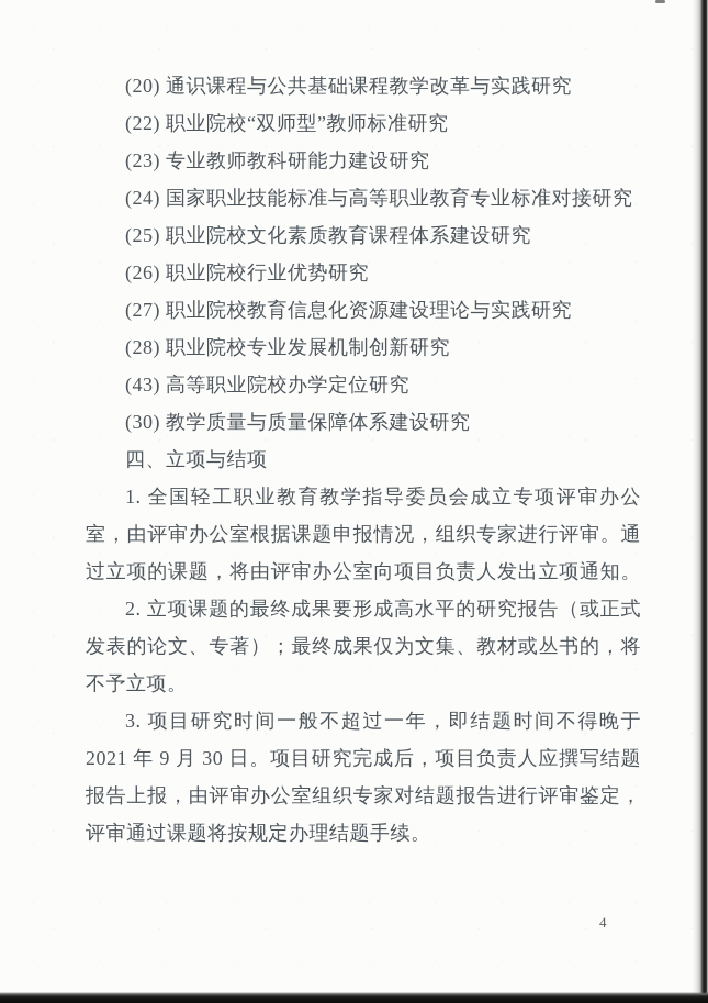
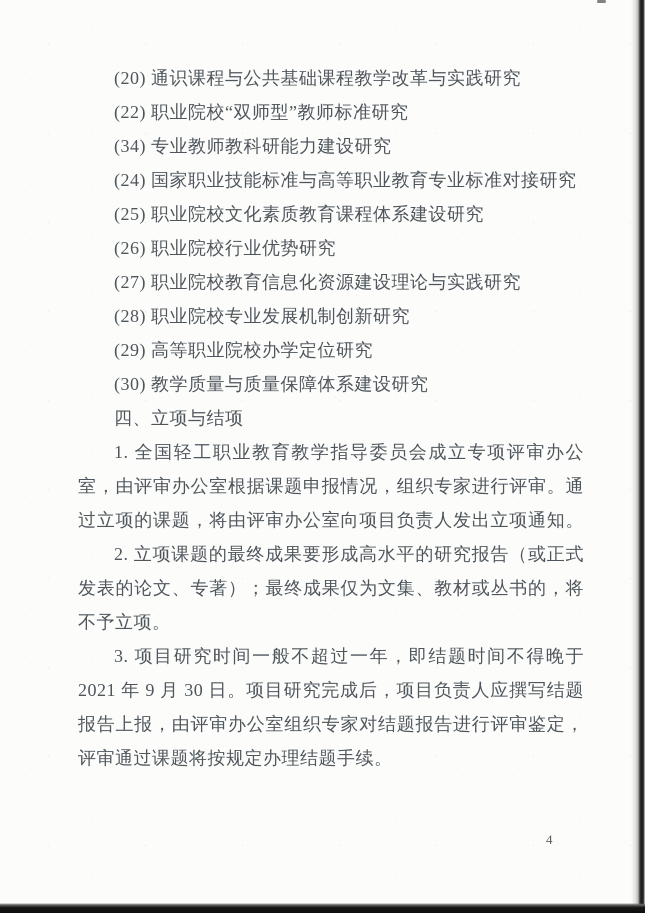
  (20) 通识课程与公共基础课程教学改革与实践研究
  (22) 职业院校“双师型”教师标准研究
- (23) 专业教师教科研能力建设研究
+ (34) 专业教师教科研能力建设研究
  (24) 国家职业技能标准与高等职业教育专业标准对接研究
  (25) 职业院校文化素质教育课程体系建设研究
  (26) 职业院校行业优势研究
  (27) 职业院校教育信息化资源建设理论与实践研究
  (28) 职业院校专业发展机制创新研究
- (43) 高等职业院校办学定位研究
+ (29) 高等职业院校办学定位研究
  (30) 教学质量与质量保障体系建设研究
  四、立项与结项
  1. 全国轻工职业教育教学指导委员会成立专项评审办公
  室，由评审办公室根据课题申报情况，组织专家进行评审。通
  过立项的课题，将由评审办公室向项目负责人发出立项通知。
  2. 立项课题的最终成果要形成高水平的研究报告（或正式
  发表的论文、专著）；最终成果仅为文集、教材或丛书的，将
  不予立项。
  3. 项目研究时间一般不超过一年，即结题时间不得晚于
  2021 年 9 月 30 日。项目研究完成后，项目负责人应撰写结题
  报告上报，由评审办公室组织专家对结题报告进行评审鉴定，
  评审通过课题将按规定办理结题手续。
  4
